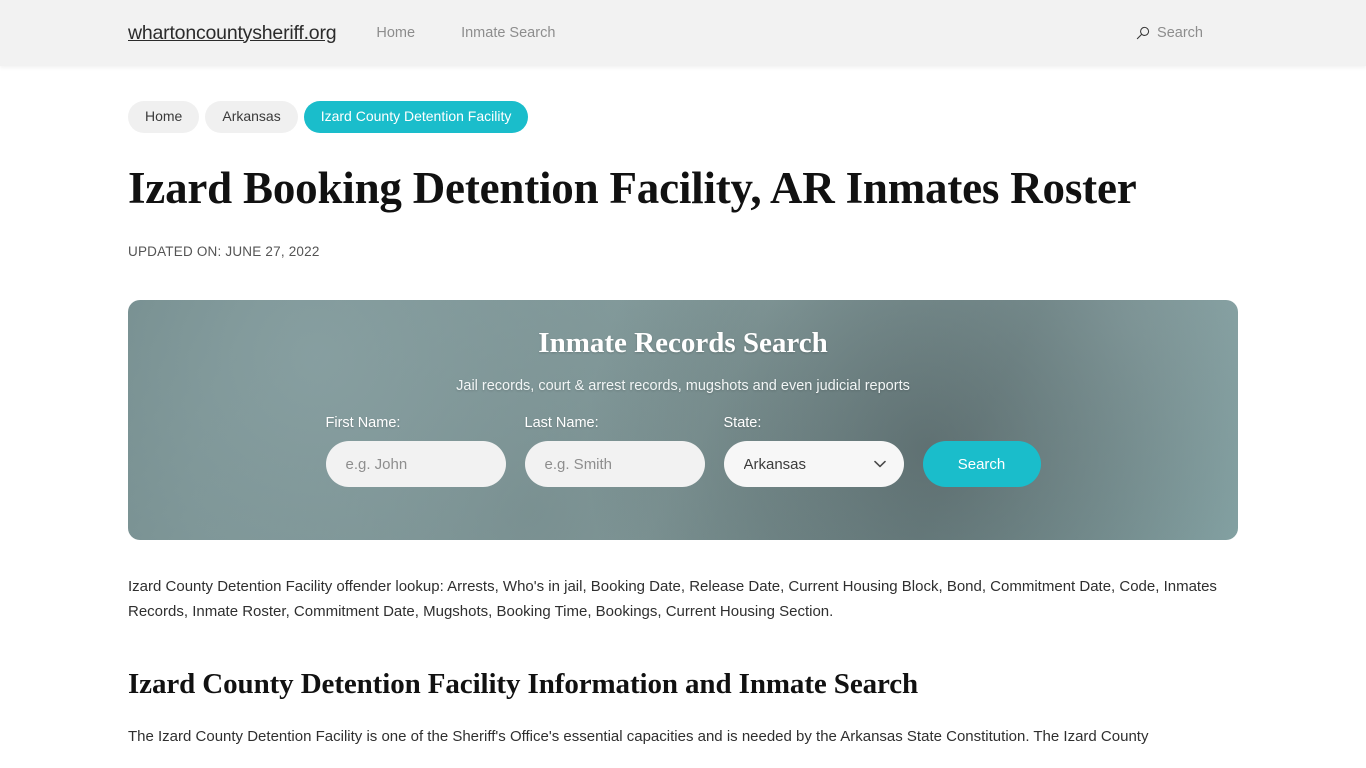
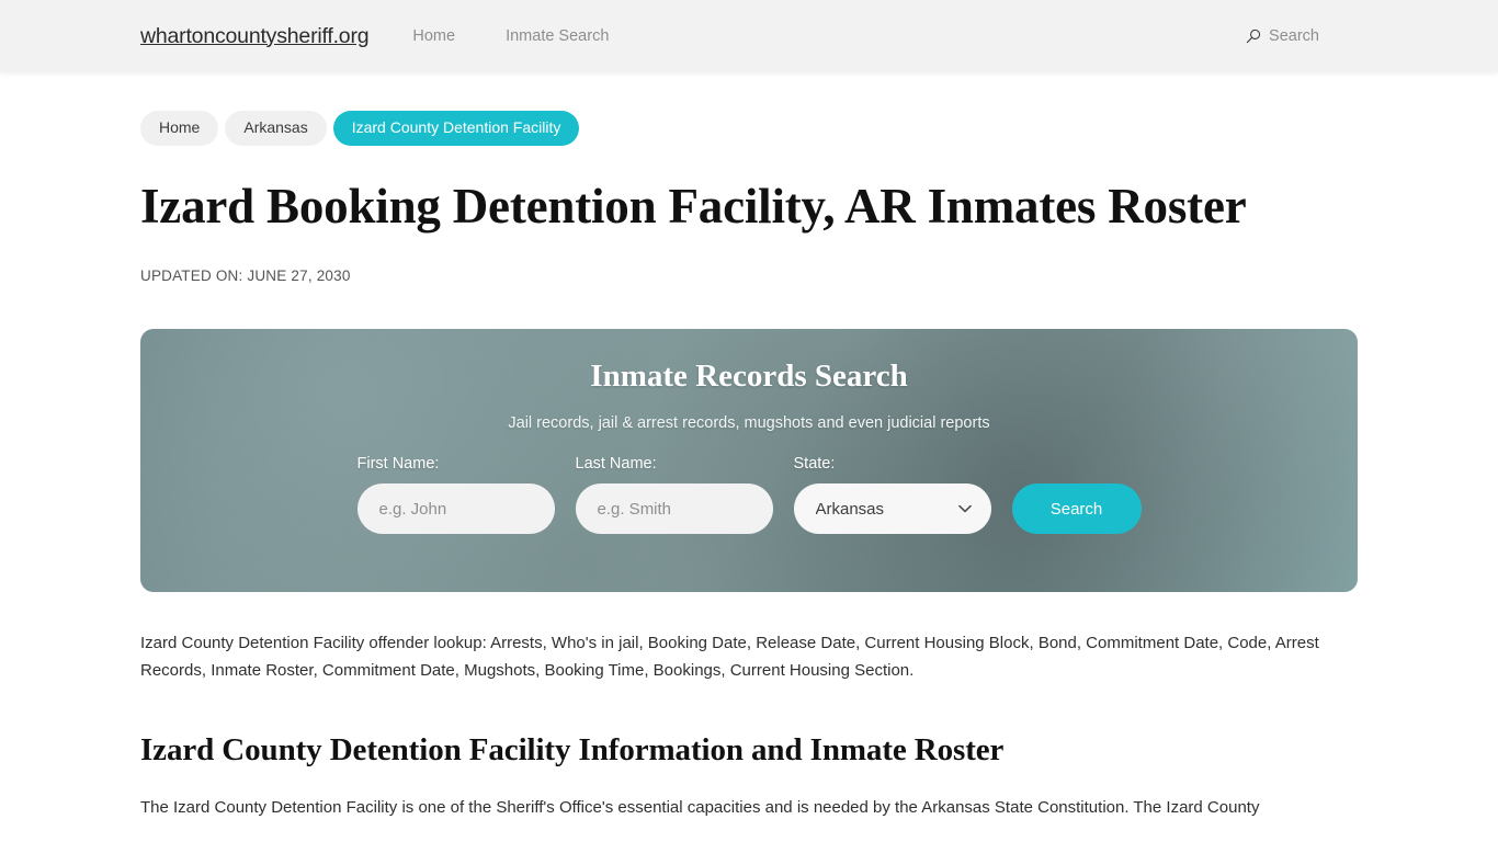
  whartoncountysheriff.org
  Home
  Inmate Search
  Search
  Home
  Arkansas
  Izard County Detention Facility
  Izard Booking Detention Facility, AR Inmates Roster
- UPDATED ON: JUNE 27, 2022
+ UPDATED ON: JUNE 27, 2030
  Inmate Records Search
- Jail records, court & arrest records, mugshots and even judicial reports
+ Jail records, jail & arrest records, mugshots and even judicial reports
  First Name:
  e.g. John
  Last Name:
  e.g. Smith
  State:
  Arkansas
  Search
- Izard County Detention Facility offender lookup: Arrests, Who's in jail, Booking Date, Release Date, Current Housing Block, Bond, Commitment Date, Code, Inmates Records, Inmate Roster, Commitment Date, Mugshots, Booking Time, Bookings, Current Housing Section.
+ Izard County Detention Facility offender lookup: Arrests, Who's in jail, Booking Date, Release Date, Current Housing Block, Bond, Commitment Date, Code, Arrest Records, Inmate Roster, Commitment Date, Mugshots, Booking Time, Bookings, Current Housing Section.
- Izard County Detention Facility Information and Inmate Search
+ Izard County Detention Facility Information and Inmate Roster
  The Izard County Detention Facility is one of the Sheriff's Office's essential capacities and is needed by the Arkansas State Constitution. The Izard County
